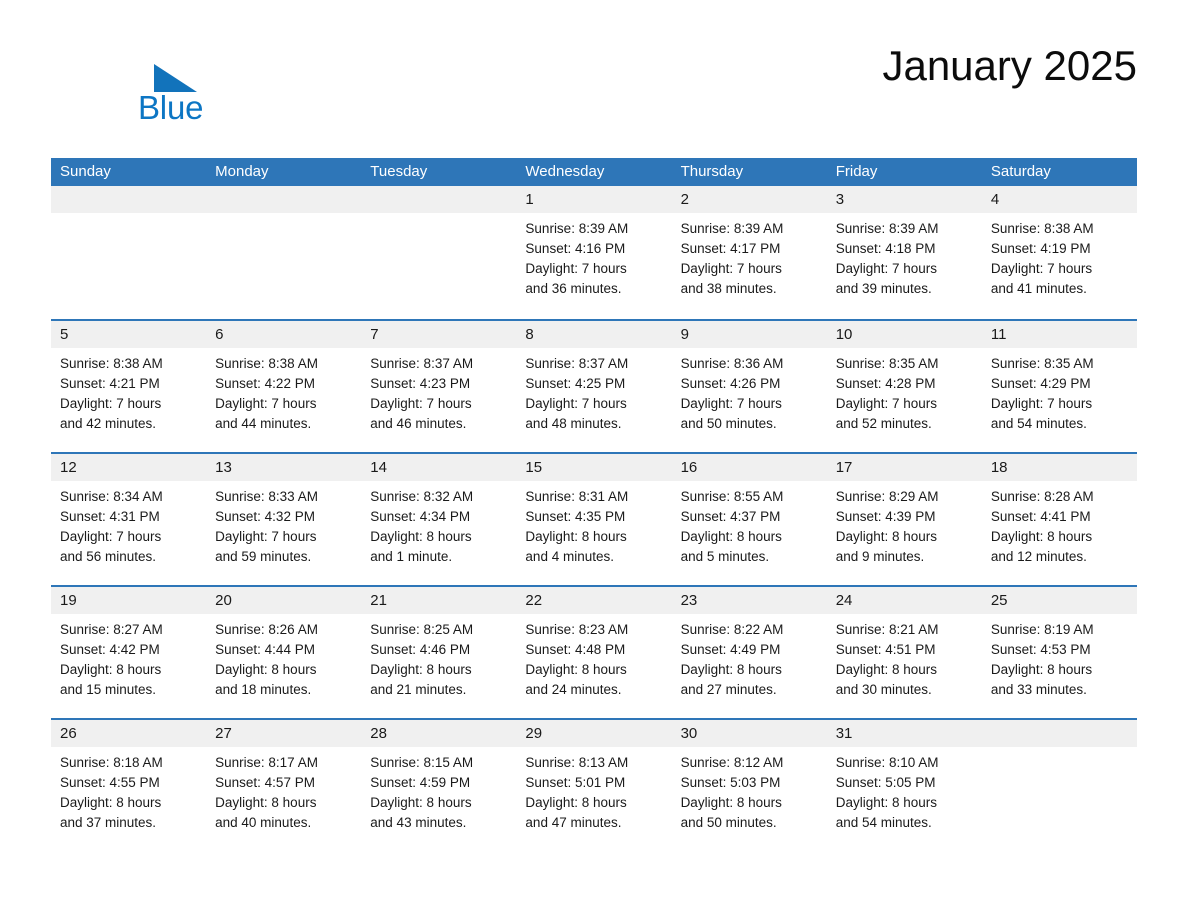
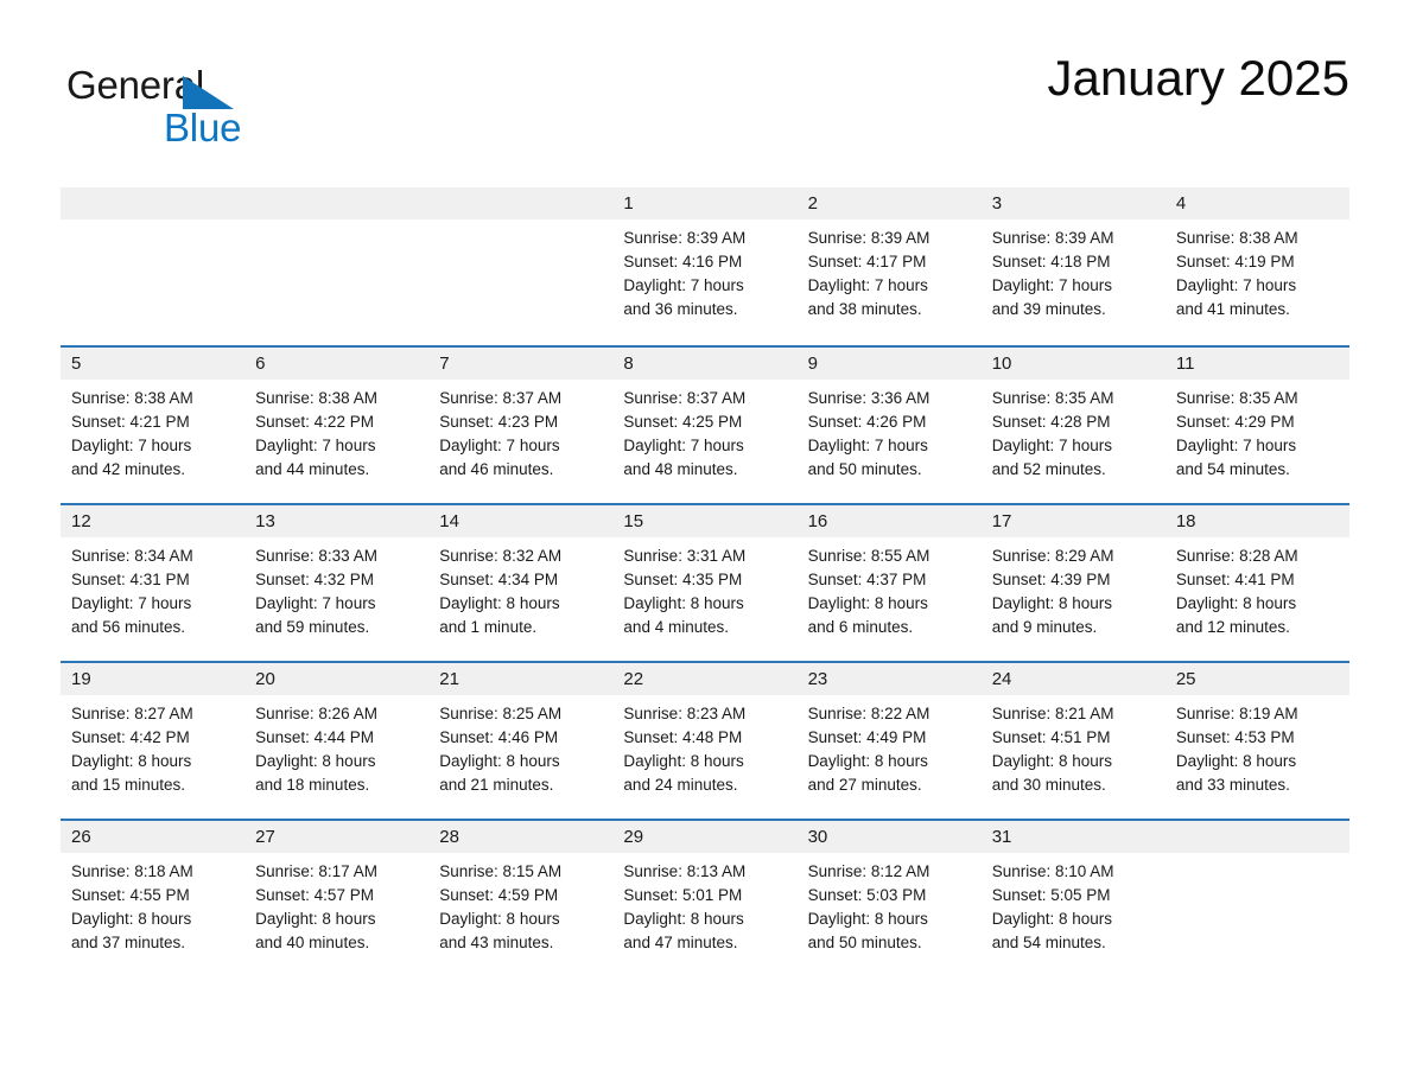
+ General
  Blue
  January 2025
- Sunday
- Monday
- Tuesday
- Wednesday
- Thursday
- Friday
- Saturday
  1
  Sunrise: 8:39 AM
  Sunset: 4:16 PM
  Daylight: 7 hours
  and 36 minutes.
  2
  Sunrise: 8:39 AM
  Sunset: 4:17 PM
  Daylight: 7 hours
  and 38 minutes.
  3
  Sunrise: 8:39 AM
  Sunset: 4:18 PM
  Daylight: 7 hours
  and 39 minutes.
  4
  Sunrise: 8:38 AM
  Sunset: 4:19 PM
  Daylight: 7 hours
  and 41 minutes.
  5
  Sunrise: 8:38 AM
  Sunset: 4:21 PM
  Daylight: 7 hours
  and 42 minutes.
  6
  Sunrise: 8:38 AM
  Sunset: 4:22 PM
  Daylight: 7 hours
  and 44 minutes.
  7
  Sunrise: 8:37 AM
  Sunset: 4:23 PM
  Daylight: 7 hours
  and 46 minutes.
  8
  Sunrise: 8:37 AM
  Sunset: 4:25 PM
  Daylight: 7 hours
  and 48 minutes.
  9
- Sunrise: 8:36 AM
+ Sunrise: 3:36 AM
  Sunset: 4:26 PM
  Daylight: 7 hours
  and 50 minutes.
  10
  Sunrise: 8:35 AM
  Sunset: 4:28 PM
  Daylight: 7 hours
  and 52 minutes.
  11
  Sunrise: 8:35 AM
  Sunset: 4:29 PM
  Daylight: 7 hours
  and 54 minutes.
  12
  Sunrise: 8:34 AM
  Sunset: 4:31 PM
  Daylight: 7 hours
  and 56 minutes.
  13
  Sunrise: 8:33 AM
  Sunset: 4:32 PM
  Daylight: 7 hours
  and 59 minutes.
  14
  Sunrise: 8:32 AM
  Sunset: 4:34 PM
  Daylight: 8 hours
  and 1 minute.
  15
- Sunrise: 8:31 AM
+ Sunrise: 3:31 AM
  Sunset: 4:35 PM
  Daylight: 8 hours
  and 4 minutes.
  16
  Sunrise: 8:55 AM
  Sunset: 4:37 PM
  Daylight: 8 hours
- and 5 minutes.
+ and 6 minutes.
  17
  Sunrise: 8:29 AM
  Sunset: 4:39 PM
  Daylight: 8 hours
  and 9 minutes.
  18
  Sunrise: 8:28 AM
  Sunset: 4:41 PM
  Daylight: 8 hours
  and 12 minutes.
  19
  Sunrise: 8:27 AM
  Sunset: 4:42 PM
  Daylight: 8 hours
  and 15 minutes.
  20
  Sunrise: 8:26 AM
  Sunset: 4:44 PM
  Daylight: 8 hours
  and 18 minutes.
  21
  Sunrise: 8:25 AM
  Sunset: 4:46 PM
  Daylight: 8 hours
  and 21 minutes.
  22
  Sunrise: 8:23 AM
  Sunset: 4:48 PM
  Daylight: 8 hours
  and 24 minutes.
  23
  Sunrise: 8:22 AM
  Sunset: 4:49 PM
  Daylight: 8 hours
  and 27 minutes.
  24
  Sunrise: 8:21 AM
  Sunset: 4:51 PM
  Daylight: 8 hours
  and 30 minutes.
  25
  Sunrise: 8:19 AM
  Sunset: 4:53 PM
  Daylight: 8 hours
  and 33 minutes.
  26
  Sunrise: 8:18 AM
  Sunset: 4:55 PM
  Daylight: 8 hours
  and 37 minutes.
  27
  Sunrise: 8:17 AM
  Sunset: 4:57 PM
  Daylight: 8 hours
  and 40 minutes.
  28
  Sunrise: 8:15 AM
  Sunset: 4:59 PM
  Daylight: 8 hours
  and 43 minutes.
  29
  Sunrise: 8:13 AM
  Sunset: 5:01 PM
  Daylight: 8 hours
  and 47 minutes.
  30
  Sunrise: 8:12 AM
  Sunset: 5:03 PM
  Daylight: 8 hours
  and 50 minutes.
  31
  Sunrise: 8:10 AM
  Sunset: 5:05 PM
  Daylight: 8 hours
  and 54 minutes.
